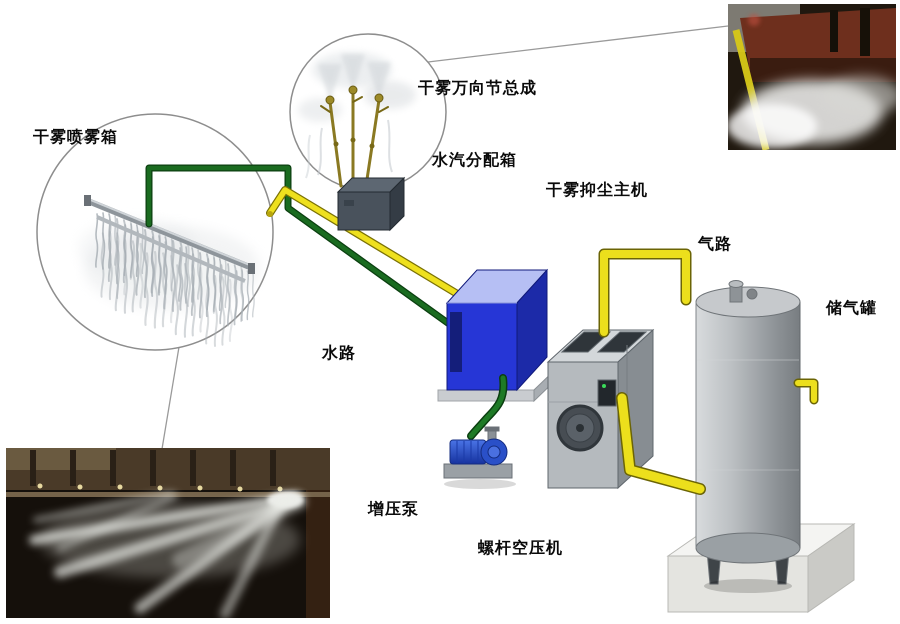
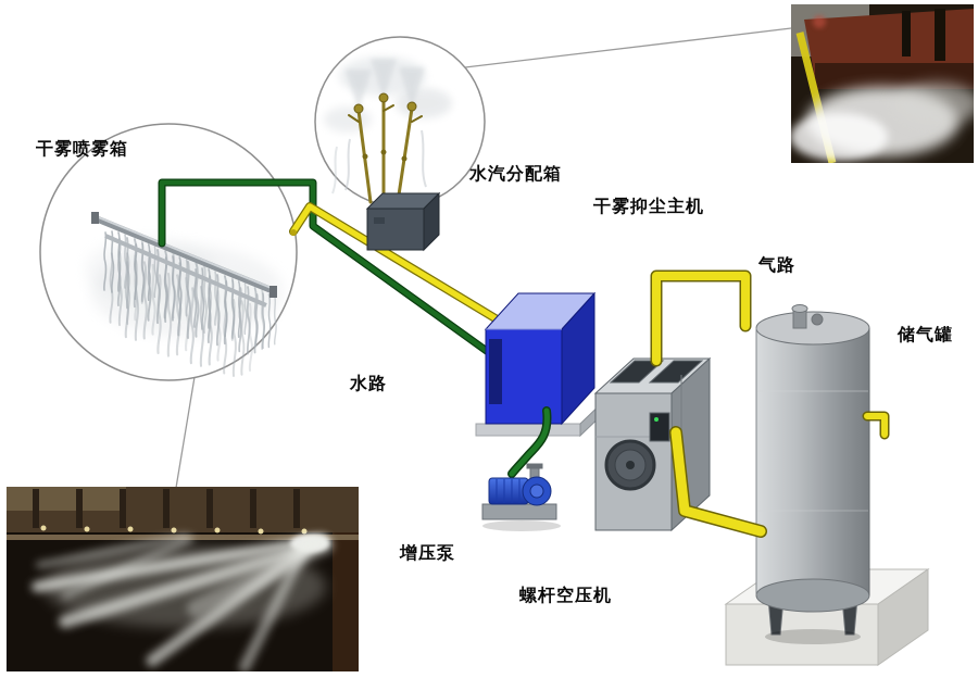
  干雾喷雾箱
- 干雾万向节总成
  水汽分配箱
  干雾抑尘主机
  气路
  储气罐
  水路
  增压泵
  螺杆空压机
